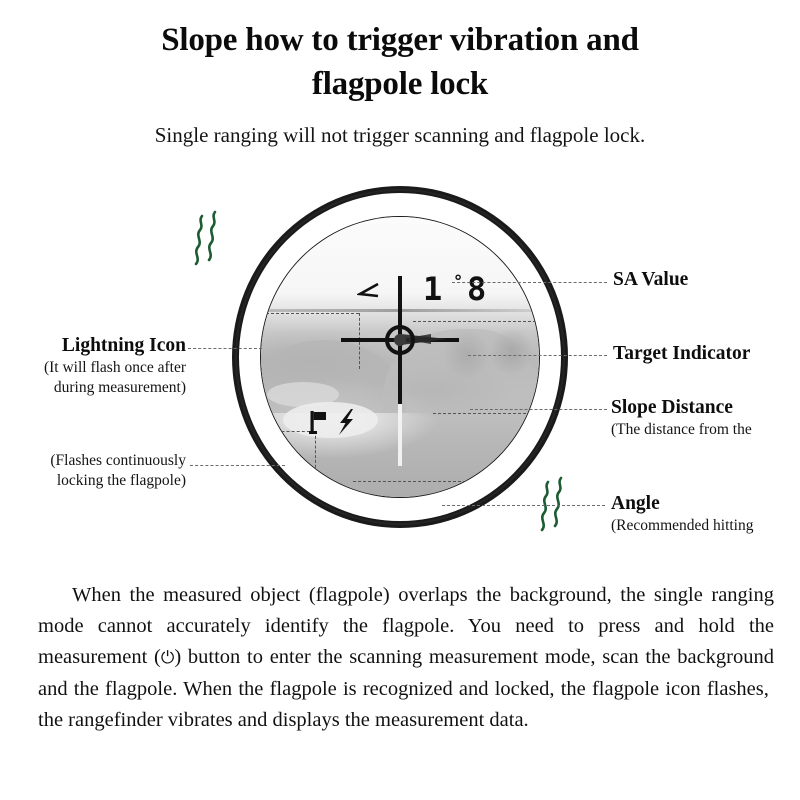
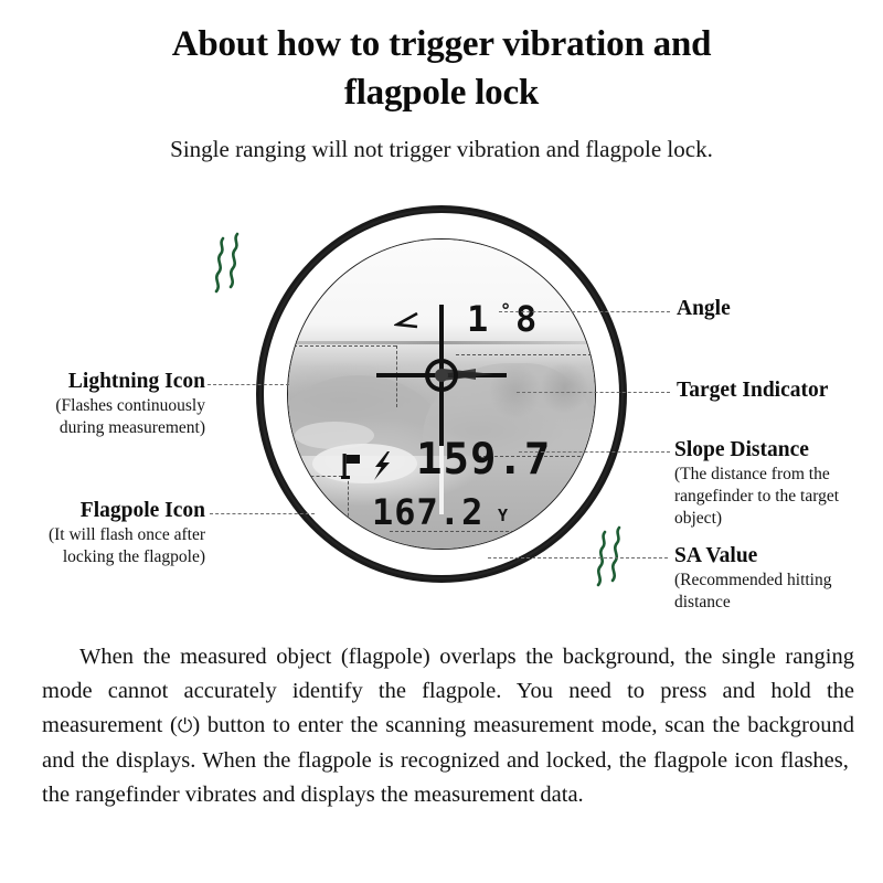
- Slope how to trigger vibration and
+ About how to trigger vibration and
  flagpole lock
- Single ranging will not trigger scanning and flagpole lock.
+ Single ranging will not trigger vibration and flagpole lock.
  1
  °
  8
+ 159.7
+ 167.2
+ Y
  Lightning Icon
- (It will flash once after
+ (Flashes continuously
  during measurement)
+ Flagpole Icon
- (Flashes continuously
+ (It will flash once after
  locking the flagpole)
- SA Value
+ Angle
  Target Indicator
  Slope Distance
  (The distance from the
+ rangefinder to the target
+ object)
- Angle
+ SA Value
  (Recommended hitting
+ distance
- When the measured object (flagpole) overlaps the background, the single ranging mode cannot accurately identify the flagpole. You need to press and hold the measurement (⏻) button to enter the scanning measurement mode, scan the background and the flagpole. When the flagpole is recognized and locked, the flagpole icon flashes, the rangefinder vibrates and displays the measurement data.
+ When the measured object (flagpole) overlaps the background, the single ranging mode cannot accurately identify the flagpole. You need to press and hold the measurement (⏻) button to enter the scanning measurement mode, scan the background and the displays. When the flagpole is recognized and locked, the flagpole icon flashes, the rangefinder vibrates and displays the measurement data.
